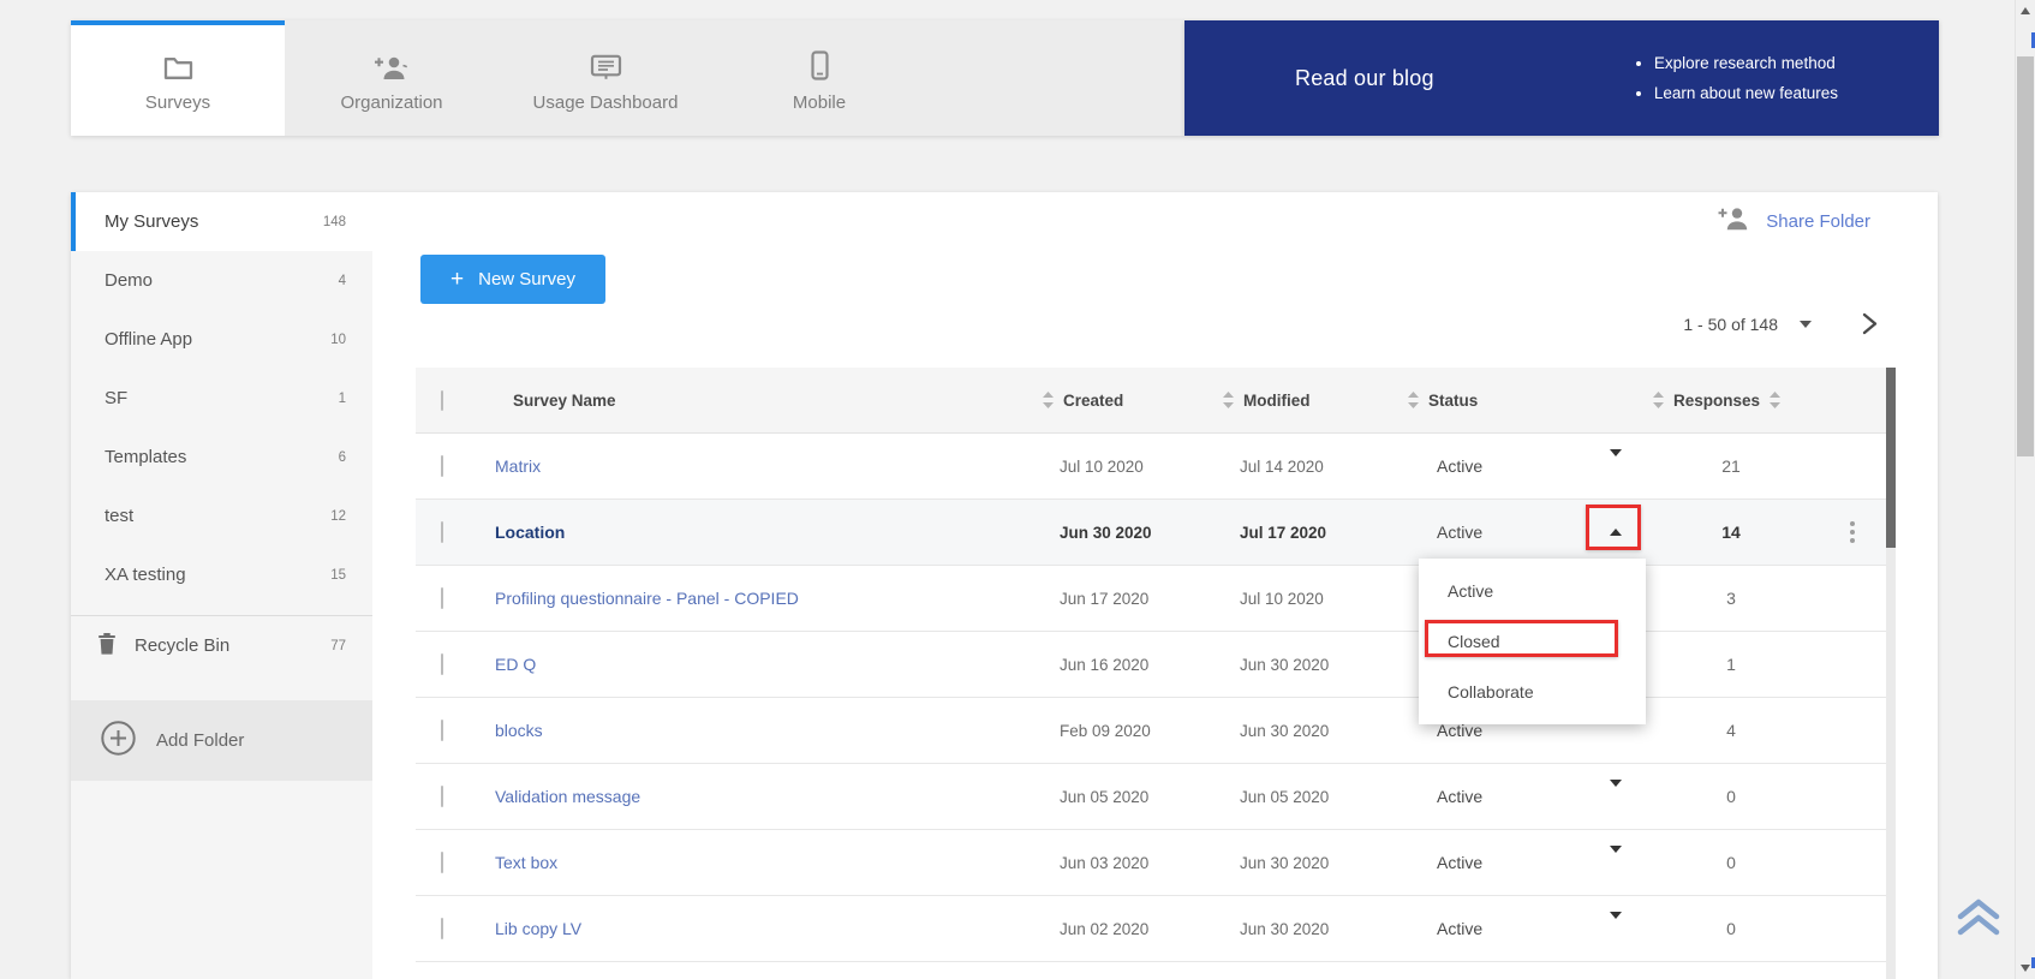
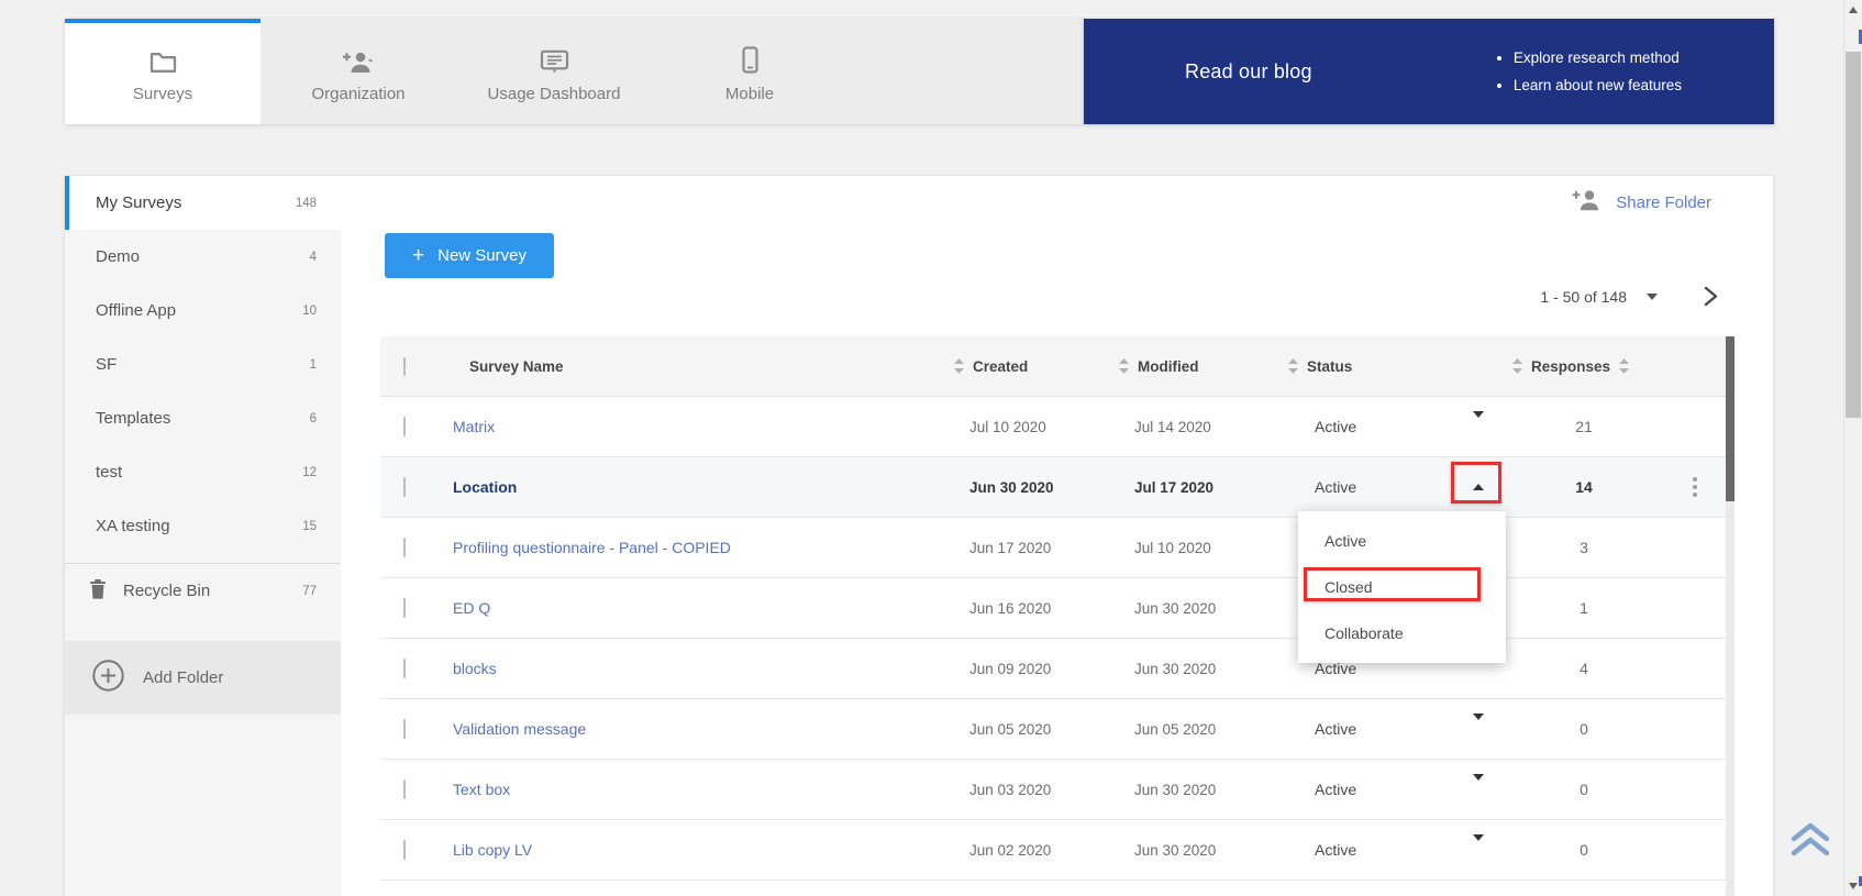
  Surveys
  Organization
  Usage Dashboard
  Mobile
  Read our blog
  Explore research method
  Learn about new features
  My Surveys
  148
  Demo
  4
  Offline App
  10
  SF
  1
  Templates
  6
  test
  12
  XA testing
  15
  Recycle Bin
  77
  Add Folder
  Share Folder
  +
  New Survey
  1 - 50 of 148
  Survey Name
  Created
  Modified
  Status
  Responses
  Matrix
  Jul 10 2020
  Jul 14 2020
  Active
  21
  Location
  Jun 30 2020
  Jul 17 2020
  Active
  14
  Profiling questionnaire - Panel - COPIED
  Jun 17 2020
  Jul 10 2020
  3
  ED Q
  Jun 16 2020
  Jun 30 2020
  1
  blocks
- Feb 09 2020
+ Jun 09 2020
  Jun 30 2020
  Active
  4
  Validation message
  Jun 05 2020
  Jun 05 2020
  Active
  0
  Text box
  Jun 03 2020
  Jun 30 2020
  Active
  0
  Lib copy LV
  Jun 02 2020
  Jun 30 2020
  Active
  0
  Active
  Closed
  Collaborate
